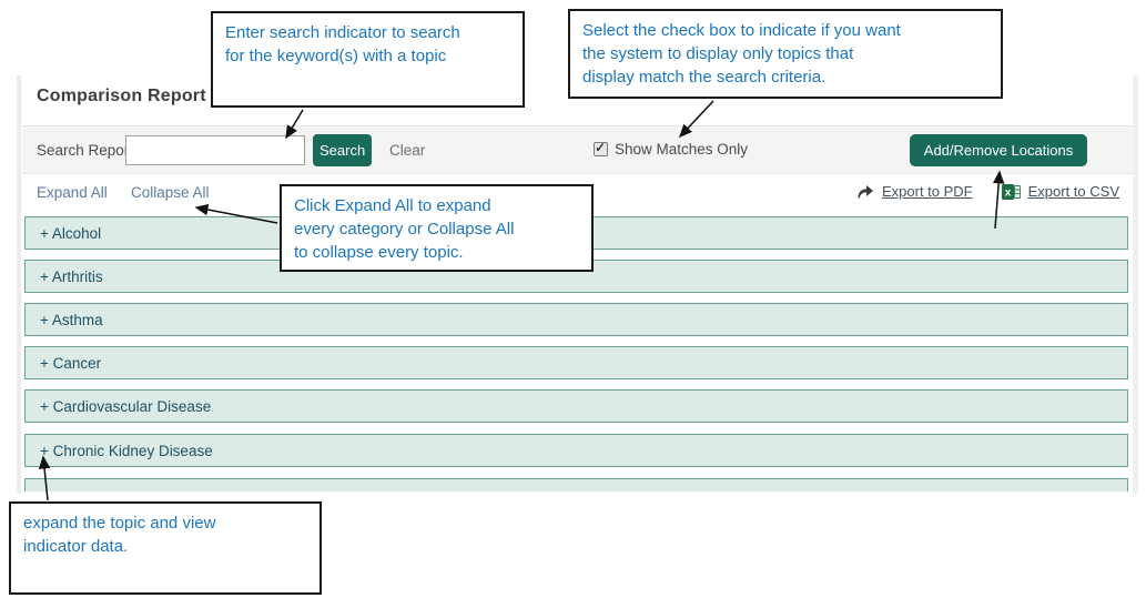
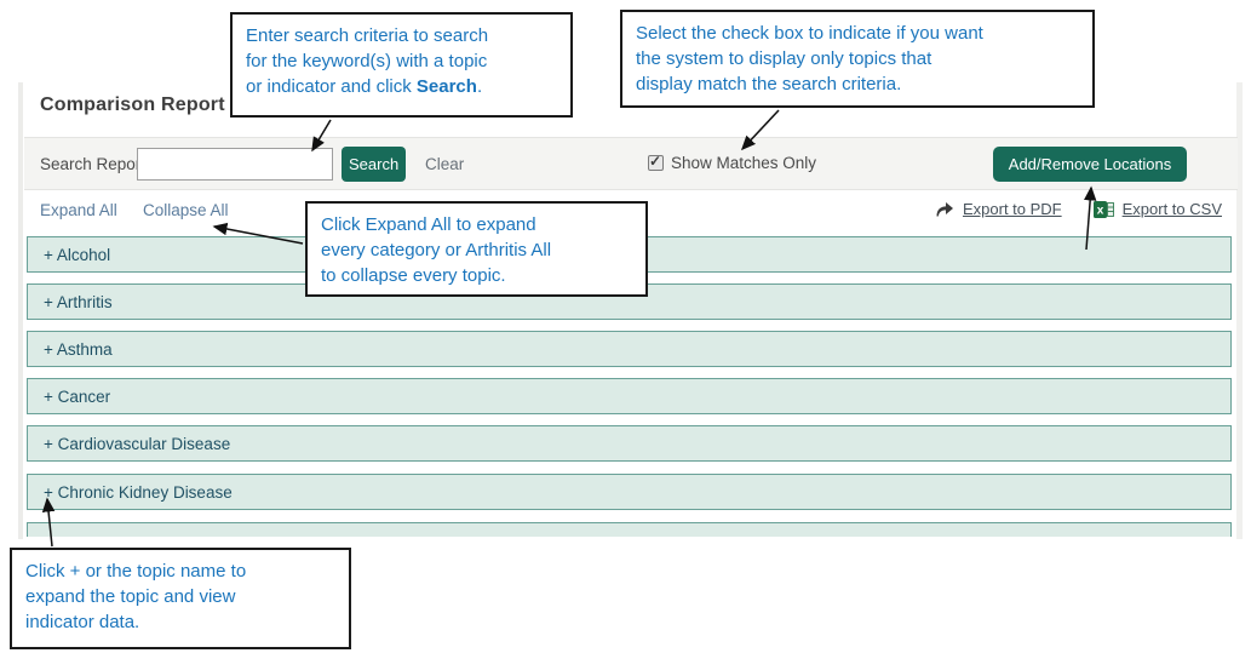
  Comparison Report
  Search Repo
  Search
  Clear
  Show Matches Only
  Add/Remove Locations
  Expand All
  Collapse All
  Export to PDF
  x
  Export to CSV
  + Alcohol
  + Arthritis
  + Asthma
  + Cancer
  + Cardiovascular Disease
  + Chronic Kidney Disease
- Enter search indicator to search
+ Enter search criteria to search
  for the keyword(s) with a topic
+ or indicator and click Search.
  Select the check box to indicate if you want
  the system to display only topics that
  display match the search criteria.
  Click Expand All to expand
- every category or Collapse All
+ every category or Arthritis All
  to collapse every topic.
+ Click + or the topic name to
  expand the topic and view
  indicator data.
